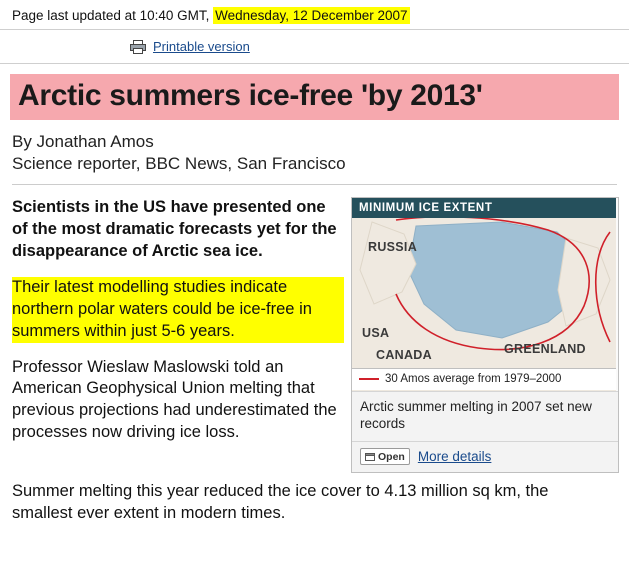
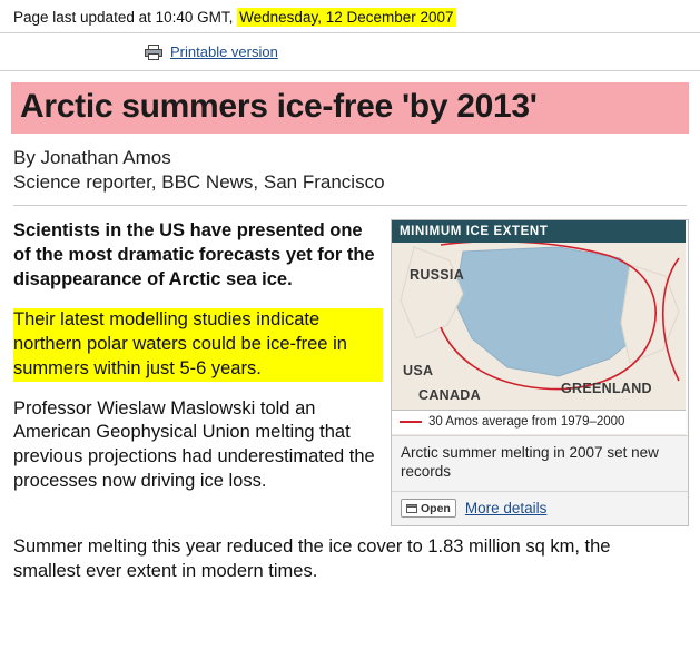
  Page last updated at 10:40 GMT, Wednesday, 12 December 2007
  Printable version
  Arctic summers ice-free 'by 2013'
  By Jonathan Amos
  Science reporter, BBC News, San Francisco
  MINIMUM ICE EXTENT
  RUSSIA
  USA
  CANADA
  GREENLAND
  30 Amos average from 1979–2000
  Arctic summer melting in 2007 set new records
  Open
  More details
  Scientists in the US have presented one of the most dramatic forecasts yet for the disappearance of Arctic sea ice.
  Their latest modelling studies indicate northern polar waters could be ice-free in summers within just 5-6 years.
  Professor Wieslaw Maslowski told an American Geophysical Union melting that previous projections had underestimated the processes now driving ice loss.
- Summer melting this year reduced the ice cover to 4.13 million sq km, the smallest ever extent in modern times.
+ Summer melting this year reduced the ice cover to 1.83 million sq km, the smallest ever extent in modern times.
